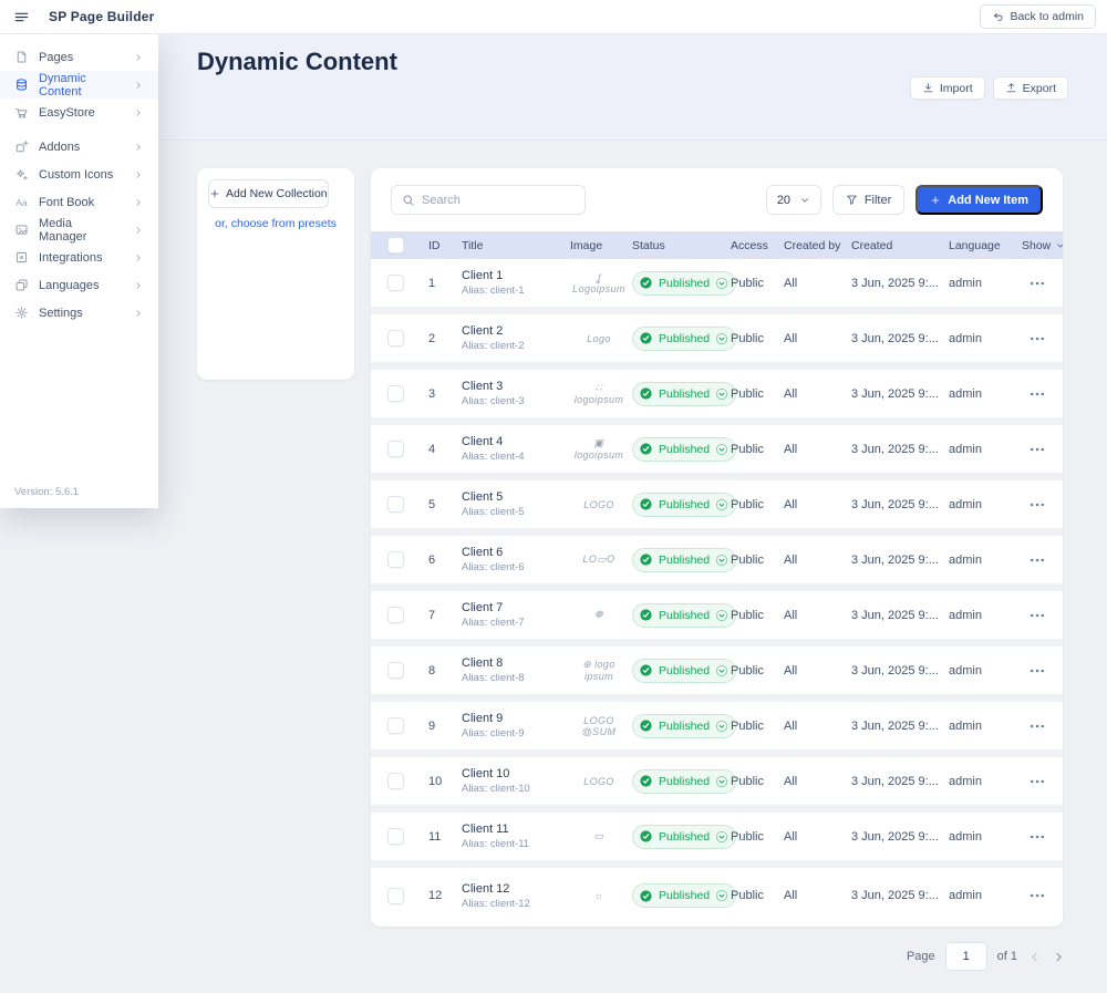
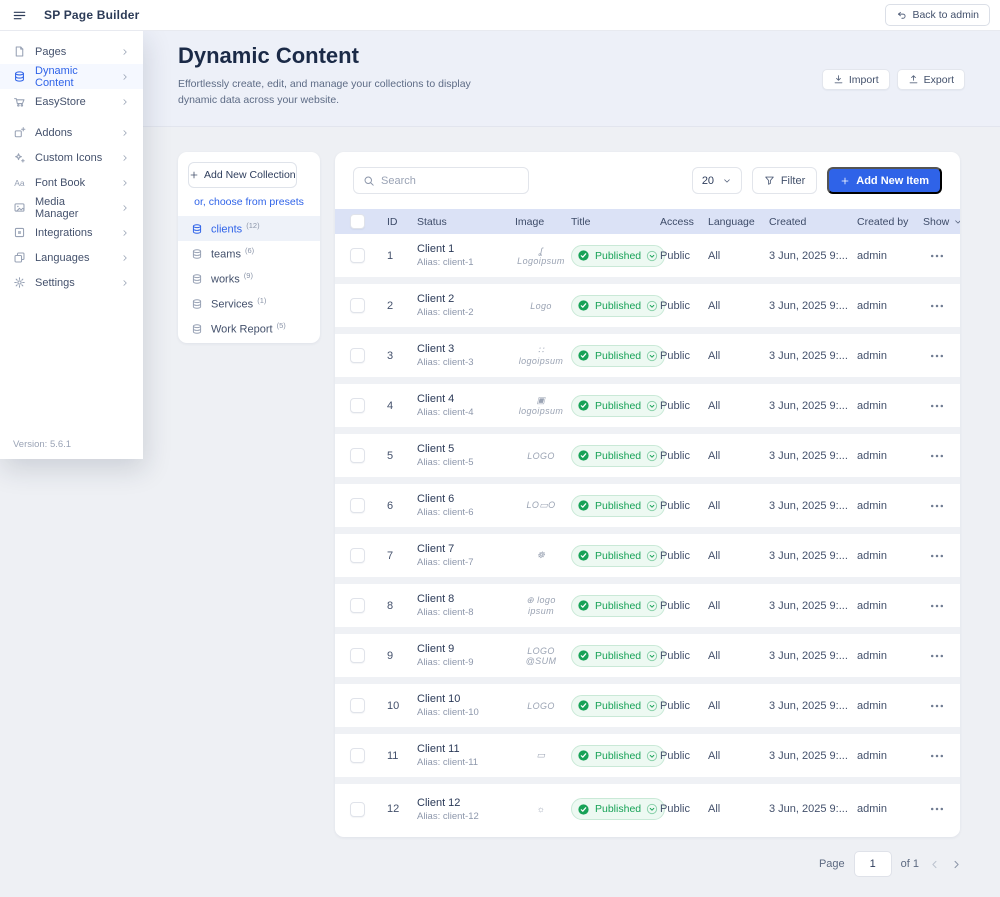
  SP Page Builder
  Back to admin
  Dynamic Content
+ Effortlessly create, edit, and manage your collections to display dynamic data across your website.
  Import
  Export
  Pages
  Dynamic Content
  EasyStore
  Addons
  Custom Icons
  Aa
  Font Book
  Media Manager
  Integrations
  Languages
  Settings
  Version: 5.6.1
  Add New Collection
  or, choose from presets
+ clients (12)
+ teams (6)
+ works (9)
+ Services (1)
+ Work Report (5)
  Search
  20
  Filter
  Add New Item
  ID
- Title
+ Status
  Image
- Status
+ Title
  Access
- Created by
+ Language
  Created
- Language
+ Created by
  Show
  1
  Client 1
  Alias: client-1
  ʆ Logoipsum
  Published
  Public
  All
  3 Jun, 2025 9:...
  admin
  2
  Client 2
  Alias: client-2
  Logo
  Published
  Public
  All
  3 Jun, 2025 9:...
  admin
  3
  Client 3
  Alias: client-3
  ∷ logoipsum
  Published
  Public
  All
  3 Jun, 2025 9:...
  admin
  4
  Client 4
  Alias: client-4
  ▣ logoipsum
  Published
  Public
  All
  3 Jun, 2025 9:...
  admin
  5
  Client 5
  Alias: client-5
  LOGO
  Published
  Public
  All
  3 Jun, 2025 9:...
  admin
  6
  Client 6
  Alias: client-6
  LO▭O
  Published
  Public
  All
  3 Jun, 2025 9:...
  admin
  7
  Client 7
  Alias: client-7
  ☸
  Published
  Public
  All
  3 Jun, 2025 9:...
  admin
  8
  Client 8
  Alias: client-8
  ⊕ logo ipsum
  Published
  Public
  All
  3 Jun, 2025 9:...
  admin
  9
  Client 9
  Alias: client-9
  LOGO @SUM
  Published
  Public
  All
  3 Jun, 2025 9:...
  admin
  10
  Client 10
  Alias: client-10
  LOGO
  Published
  Public
  All
  3 Jun, 2025 9:...
  admin
  11
  Client 11
  Alias: client-11
  ▭
  Published
  Public
  All
  3 Jun, 2025 9:...
  admin
  12
  Client 12
  Alias: client-12
  ☼
  Published
  Public
  All
  3 Jun, 2025 9:...
  admin
  Page
  1
  of 1
